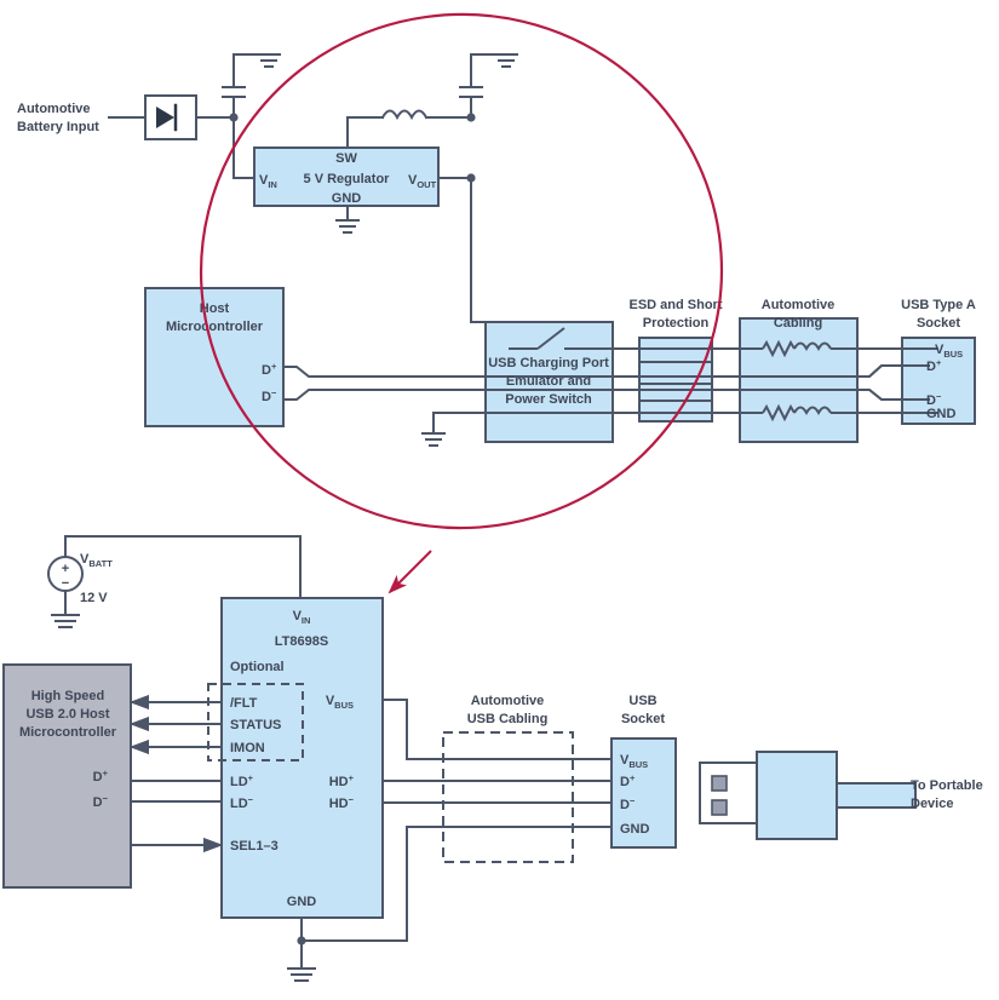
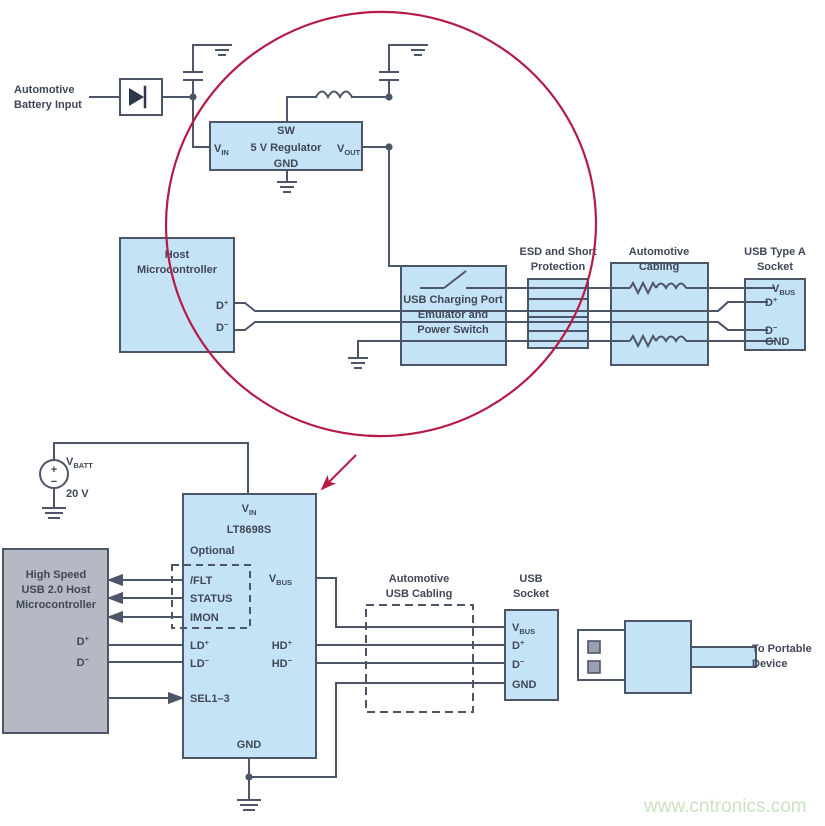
  Automotive
  Battery Input
  VIN
  SW
  5 V Regulator
  GND
  VOUT
  ost
  Microcontroller
  D+
  D−
  USB Charging Port
  Emulator and
  Power Switch
  ESD and Shor
  Protection
  Automotive
  Cabling
  USB Type A
  Socket
  VBUS
  D+
  D−
  GND
  VBATT
- 12 V
+ 20 V
  +
  −
  High Speed
  USB 2.0 Host
  Microcontroller
  D+
  D−
  VIN
  LT8698S
  Optional
  /FLT
  STATUS
  IMON
  LD+
  LD−
  SEL1–3
  GND
  VBUS
  HD+
  HD−
  Automotive
  USB Cabling
  USB
  Socket
  VBUS
  D+
  D−
  GND
  To Portable
  Device
+ www.cntronics.com
